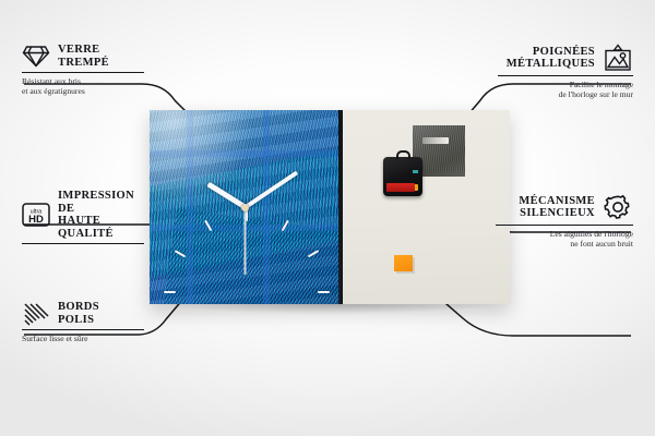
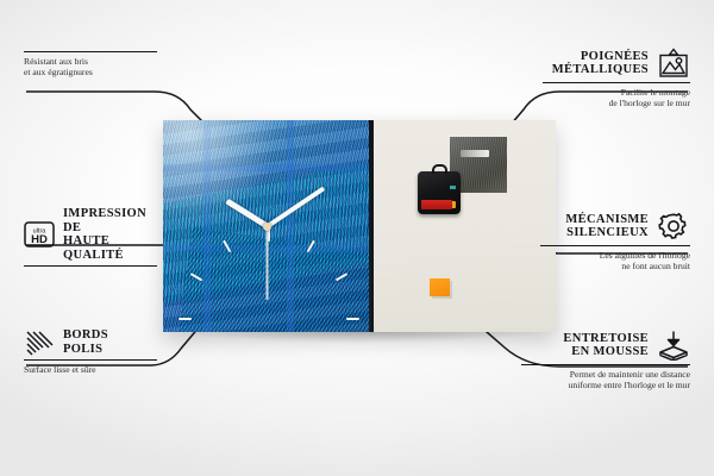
- VERRE
- TREMPÉ
  Résistant aux bris
  et aux égratignures
  HD
  IMPRESSION DE
  HAUTE QUALITÉ
  BORDS
  POLIS
  Surface lisse et sûre
  POIGNÉES
  MÉTALLIQUES
  Facilite le montage
  de l'horloge sur le mur
  MÉCANISME
  SILENCIEUX
  Les aiguilles de l'horloge
  ne font aucun bruit
+ ENTRETOISE
+ EN MOUSSE
+ Permet de maintenir une distance
+ uniforme entre l'horloge et le mur
